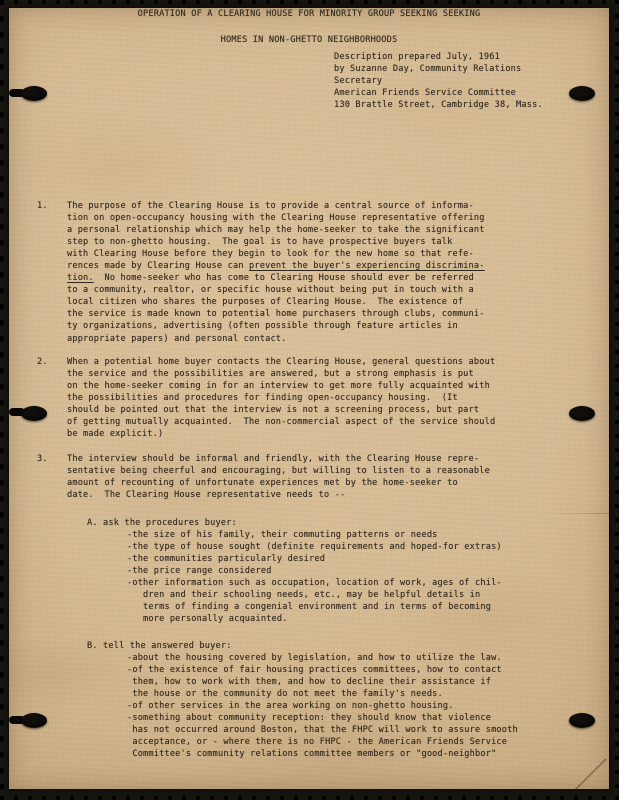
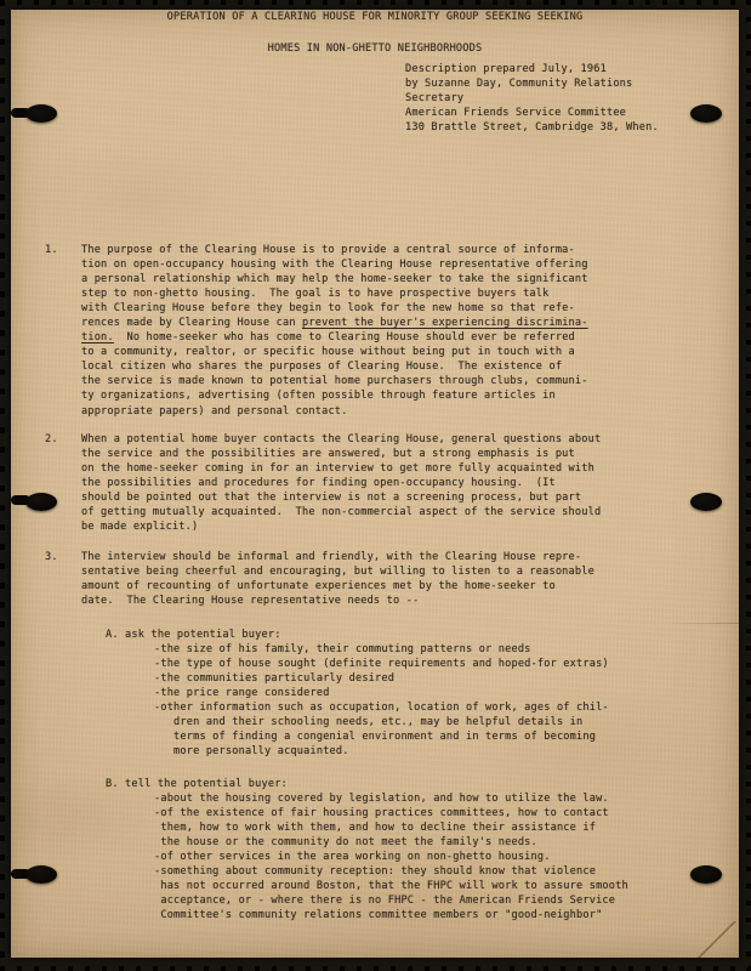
- Description prepared July, 1961 by Suzanne Day, Community Relations Secretary American Friends Service Committee 130 Brattle Street, Cambridge 38, Mass.
+ Description prepared July, 1961 by Suzanne Day, Community Relations Secretary American Friends Service Committee 130 Brattle Street, Cambridge 38, When.
  OPERATION OF A CLEARING HOUSE FOR MINORITY GROUP SEEKING SEEKING
  HOMES IN NON-GHETTO NEIGHBORHOODS
  1.
  The purpose of the Clearing House is to provide a central source of informa-
  tion on open-occupancy housing with the Clearing House representative offering
  a personal relationship which may help the home-seeker to take the significant
  step to non-ghetto housing. The goal is to have prospective buyers talk
  with Clearing House before they begin to look for the new home so that refe-
  rences made by Clearing House can prevent the buyer's experiencing discrimina- tion. No home-seeker who has come to Clearing House should ever be referred
  to a community, realtor, or specific house without being put in touch with a
  local citizen who shares the purposes of Clearing House. The existence of
  the service is made known to potential home purchasers through clubs, communi-
  ty organizations, advertising (often possible through feature articles in
  appropriate papers) and personal contact.
  2.
  When a potential home buyer contacts the Clearing House, general questions about
  the service and the possibilities are answered, but a strong emphasis is put
  on the home-seeker coming in for an interview to get more fully acquainted with
  the possibilities and procedures for finding open-occupancy housing. (It
  should be pointed out that the interview is not a screening process, but part
  of getting mutually acquainted. The non-commercial aspect of the service should
  be made explicit.)
  3.
  The interview should be informal and friendly, with the Clearing House repre-
  sentative being cheerful and encouraging, but willing to listen to a reasonable
  amount of recounting of unfortunate experiences met by the home-seeker to
  date. The Clearing House representative needs to --
- A. ask the procedures buyer:
+ A. ask the potential buyer:
  -the size of his family, their commuting patterns or needs
  -the type of house sought (definite requirements and hoped-for extras)
  -the communities particularly desired
  -the price range considered
  -other information such as occupation, location of work, ages of chil-
  dren and their schooling needs, etc., may be helpful details in
  terms of finding a congenial environment and in terms of becoming
  more personally acquainted.
- B. tell the answered buyer:
+ B. tell the potential buyer:
  -about the housing covered by legislation, and how to utilize the law.
  -of the existence of fair housing practices committees, how to contact
  them, how to work with them, and how to decline their assistance if
  the house or the community do not meet the family's needs.
  -of other services in the area working on non-ghetto housing.
  -something about community reception: they should know that violence
  has not occurred around Boston, that the FHPC will work to assure smooth
  acceptance, or - where there is no FHPC - the American Friends Service
  Committee's community relations committee members or "good-neighbor"
